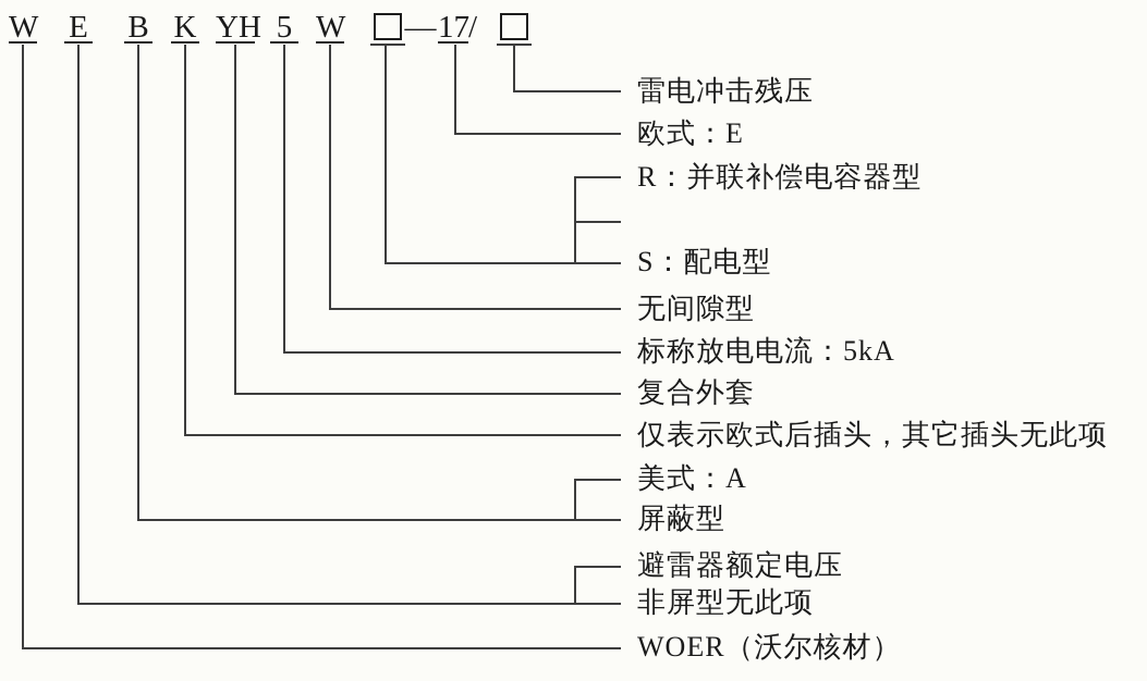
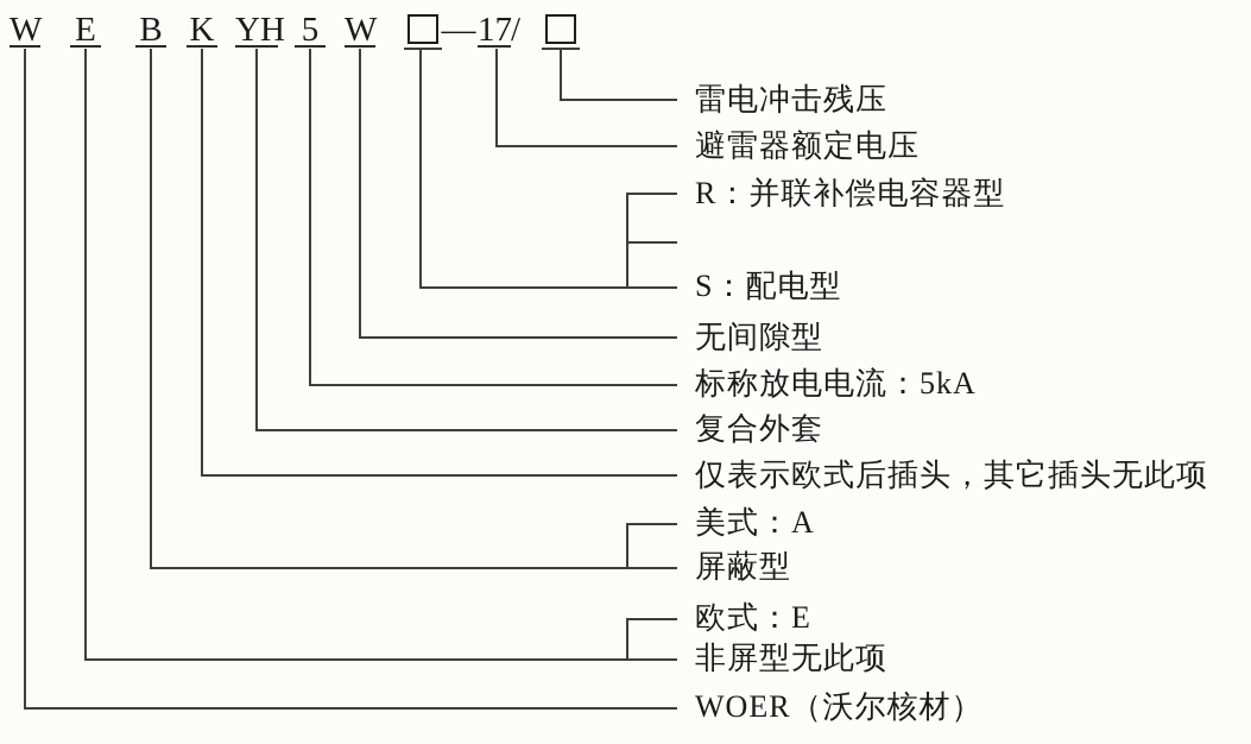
  W
  E
  B
  K
  YH
  5
  W
  —
  17
  /
  雷电冲击残压
- 欧式：E
+ 避雷器额定电压
  R：并联补偿电容器型
  S：配电型
  无间隙型
  标称放电电流：5kA
  复合外套
  仅表示欧式后插头，其它插头无此项
  美式：A
  屏蔽型
- 避雷器额定电压
+ 欧式：E
  非屏型无此项
  WOER（沃尔核材）
